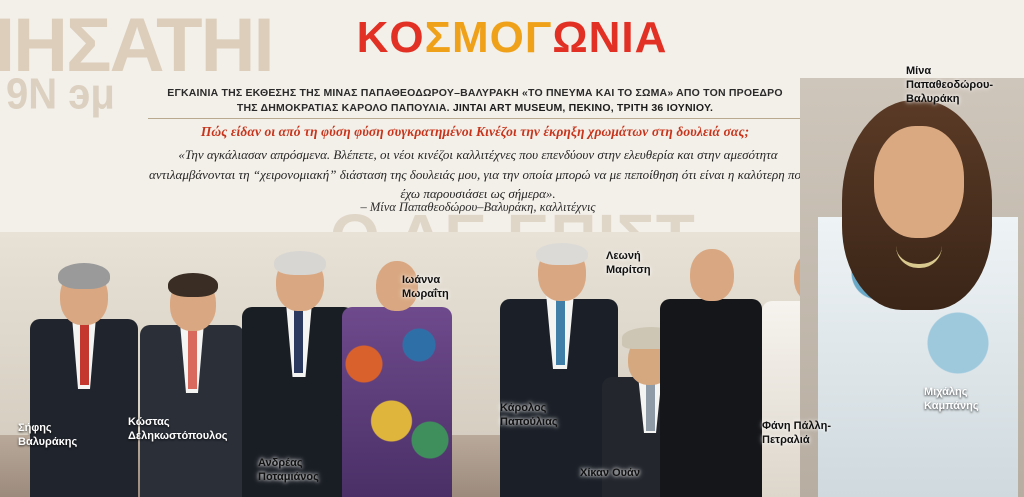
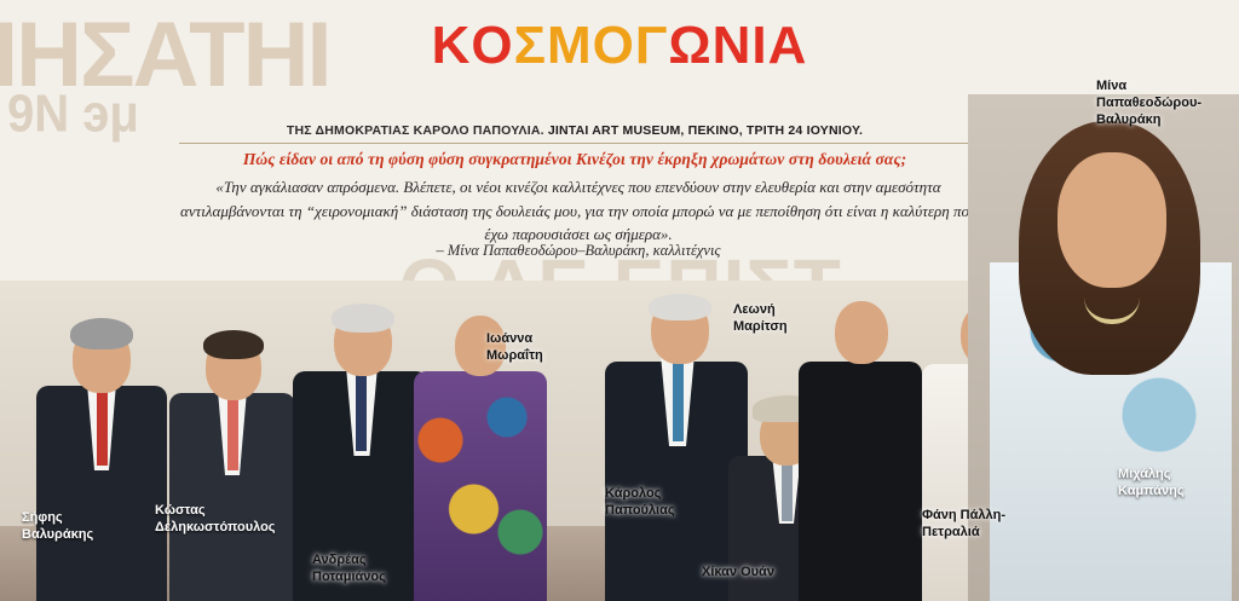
  ΙΗΣΑΤΗΙ
  9Ν эμ
  ΚΟΣΜΟΓΩΝΙΑ
- ΕΓΚΑΙΝΙΑ ΤΗΣ ΕΚΘΕΣΗΣ ΤΗΣ ΜΙΝΑΣ ΠΑΠΑΘΕΟΔΩΡΟΥ–ΒΑΛΥΡΑΚΗ «ΤΟ ΠΝΕΥΜΑ ΚΑΙ ΤΟ ΣΩΜΑ» ΑΠΟ ΤΟΝ ΠΡΟΕΔΡΟ
- ΤΗΣ ΔΗΜΟΚΡΑΤΙΑΣ ΚΑΡΟΛΟ ΠΑΠΟΥΛΙΑ. JINTAI ART MUSEUM, ΠΕΚΙΝΟ, ΤΡΙΤΗ 36 ΙΟΥΝΙΟΥ.
+ ΤΗΣ ΔΗΜΟΚΡΑΤΙΑΣ ΚΑΡΟΛΟ ΠΑΠΟΥΛΙΑ. JINTAI ART MUSEUM, ΠΕΚΙΝΟ, ΤΡΙΤΗ 24 ΙΟΥΝΙΟΥ.
  Πώς είδαν οι από τη φύση φύση συγκρατημένοι Κινέζοι την έκρηξη χρωμάτων στη δουλειά σας;
  «Την αγκάλιασαν απρόσμενα. Βλέπετε, οι νέοι κινέζοι καλλιτέχνες που επενδύουν στην ελευθερία και στην αμεσότητα αντιλαμβάνονται τη “χειρονομιακή” διάσταση της δουλειάς μου, για την οποία μπορώ να με πεποίθηση ότι είναι η καλύτερη πο έχω παρουσιάσει ως σήμερα».
  – Μίνα Παπαθεοδώρου–Βαλυράκη, καλλιτέχνις
  Σήφης
  Βαλυράκης
  Κώστας
  Δεληκωστόπουλος
  Ανδρέας
  Ποταμιάνος
  Ιωάννα
  Μωραΐτη
  Κάρολος
  Παπούλιας
  Λεωνή
  Μαρίτση
  Χίκαν Ουάν
  Φάνη Πάλλη-
  Πετραλιά
  Μιχάλης
  Καμπάνης
  Μίνα
  Παπαθεοδώρου-
  Βαλυράκη
